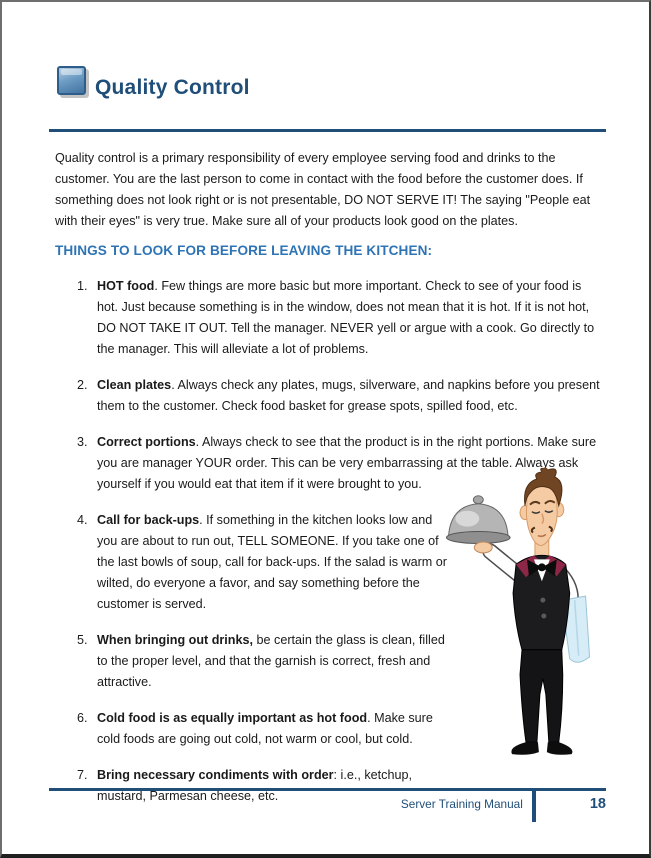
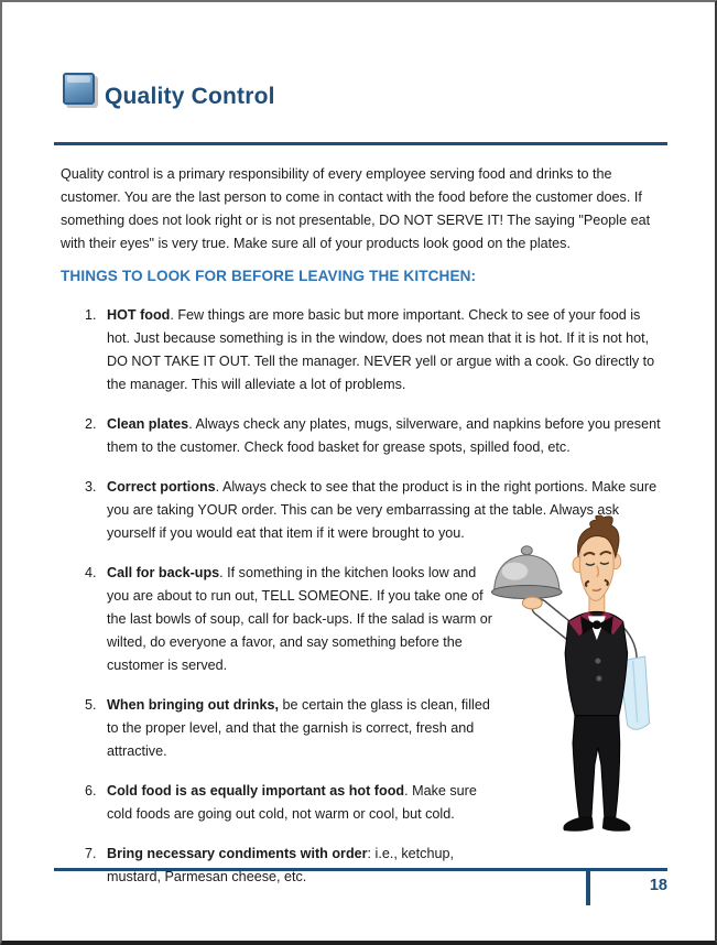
  Quality Control
  Quality control is a primary responsibility of every employee serving food and drinks to the customer. You are the last person to come in contact with the food before the customer does. If something does not look right or is not presentable, DO NOT SERVE IT! The saying "People eat with their eyes" is very true. Make sure all of your products look good on the plates.
  THINGS TO LOOK FOR BEFORE LEAVING THE KITCHEN:
  1.
  HOT food. Few things are more basic but more important. Check to see of your food is hot. Just because something is in the window, does not mean that it is hot. If it is not hot, DO NOT TAKE IT OUT. Tell the manager. NEVER yell or argue with a cook. Go directly to the manager. This will alleviate a lot of problems.
  2.
  Clean plates. Always check any plates, mugs, silverware, and napkins before you present them to the customer. Check food basket for grease spots, spilled food, etc.
  3.
- Correct portions. Always check to see that the product is in the right portions. Make sure you are manager YOUR order. This can be very embarrassing at the table. Always ask yourself if you would eat that item if it were brought to you.
+ Correct portions. Always check to see that the product is in the right portions. Make sure you are taking YOUR order. This can be very embarrassing at the table. Always ask yourself if you would eat that item if it were brought to you.
  4.
  Call for back-ups. If something in the kitchen looks low and you are about to run out, TELL SOMEONE. If you take one of the last bowls of soup, call for back-ups. If the salad is warm or wilted, do everyone a favor, and say something before the customer is served.
  5.
  When bringing out drinks, be certain the glass is clean, filled to the proper level, and that the garnish is correct, fresh and attractive.
  6.
  Cold food is as equally important as hot food. Make sure cold foods are going out cold, not warm or cool, but cold.
  7.
  Bring necessary condiments with order: i.e., ketchup, mustard, Parmesan cheese, etc.
- Server Training Manual
  18
